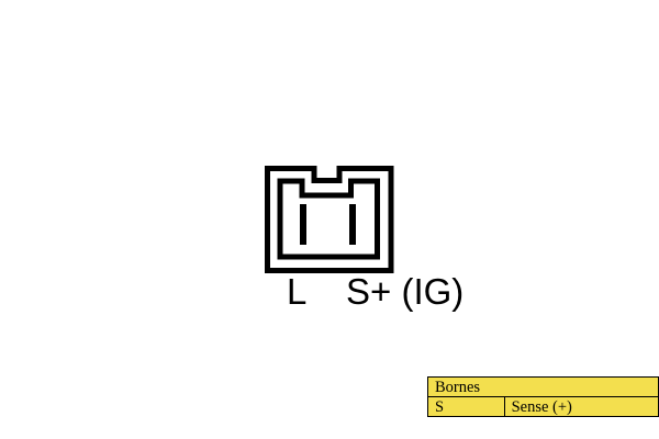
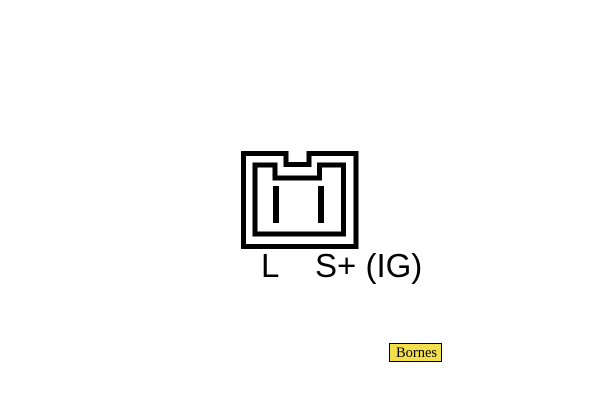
  L
  S+ (IG)
  Bornes
- S	Sense (+)
